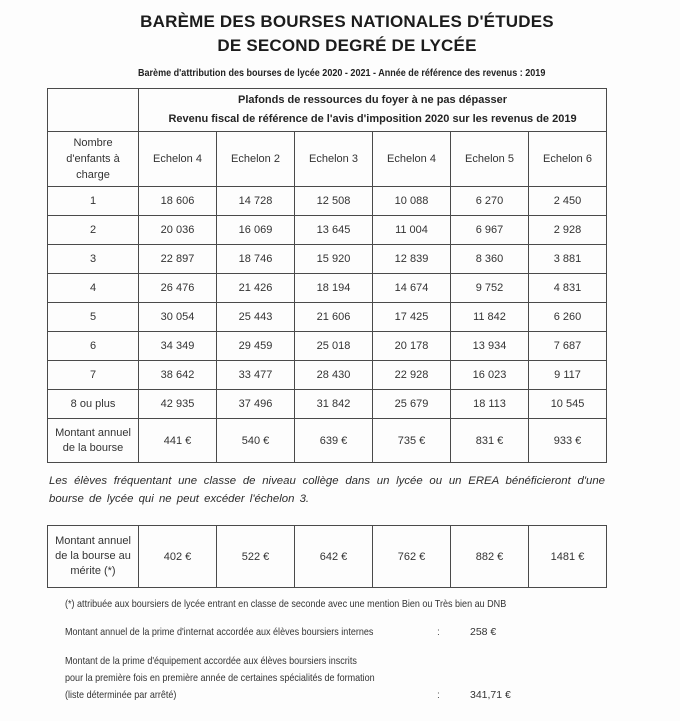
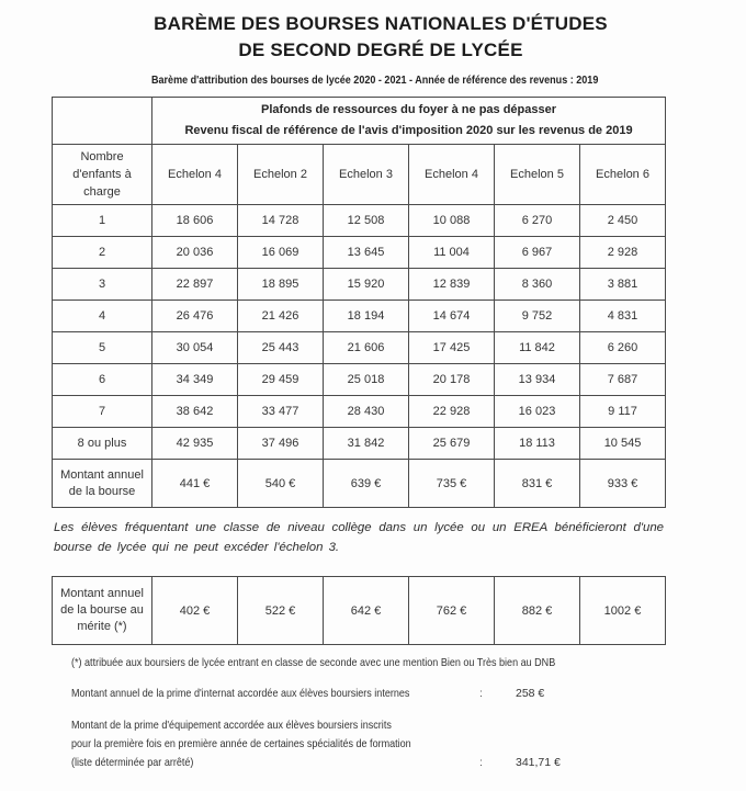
  BARÈME DES BOURSES NATIONALES D'ÉTUDES
  DE SECOND DEGRÉ DE LYCÉE
  Barème d'attribution des bourses de lycée 2020 - 2021 - Année de référence des revenus : 2019
  	Plafonds de ressources du foyer à ne pas dépasser Revenu fiscal de référence de l'avis d'imposition 2020 sur les revenus de 2019
  Nombre d'enfants à charge	Echelon 4	Echelon 2	Echelon 3	Echelon 4	Echelon 5	Echelon 6
  1	18 606	14 728	12 508	10 088	6 270	2 450
  2	20 036	16 069	13 645	11 004	6 967	2 928
- 3	22 897	18 746	15 920	12 839	8 360	3 881
+ 3	22 897	18 895	15 920	12 839	8 360	3 881
  4	26 476	21 426	18 194	14 674	9 752	4 831
  5	30 054	25 443	21 606	17 425	11 842	6 260
  6	34 349	29 459	25 018	20 178	13 934	7 687
  7	38 642	33 477	28 430	22 928	16 023	9 117
  8 ou plus	42 935	37 496	31 842	25 679	18 113	10 545
  Montant annuel de la bourse	441 €	540 €	639 €	735 €	831 €	933 €
  Les élèves fréquentant une classe de niveau collège dans un lycée ou un EREA bénéficieront d'une bourse de lycée qui ne peut excéder l'échelon 3.
- Montant annuel de la bourse au mérite (*)	402 €	522 €	642 €	762 €	882 €	1481 €
+ Montant annuel de la bourse au mérite (*)	402 €	522 €	642 €	762 €	882 €	1002 €
  (*) attribuée aux boursiers de lycée entrant en classe de seconde avec une mention Bien ou Très bien au DNB
  Montant annuel de la prime d'internat accordée aux élèves boursiers internes
  :
  258 €
  Montant de la prime d'équipement accordée aux élèves boursiers inscrits
  pour la première fois en première année de certaines spécialités de formation
  (liste déterminée par arrêté)
  :
  341,71 €
